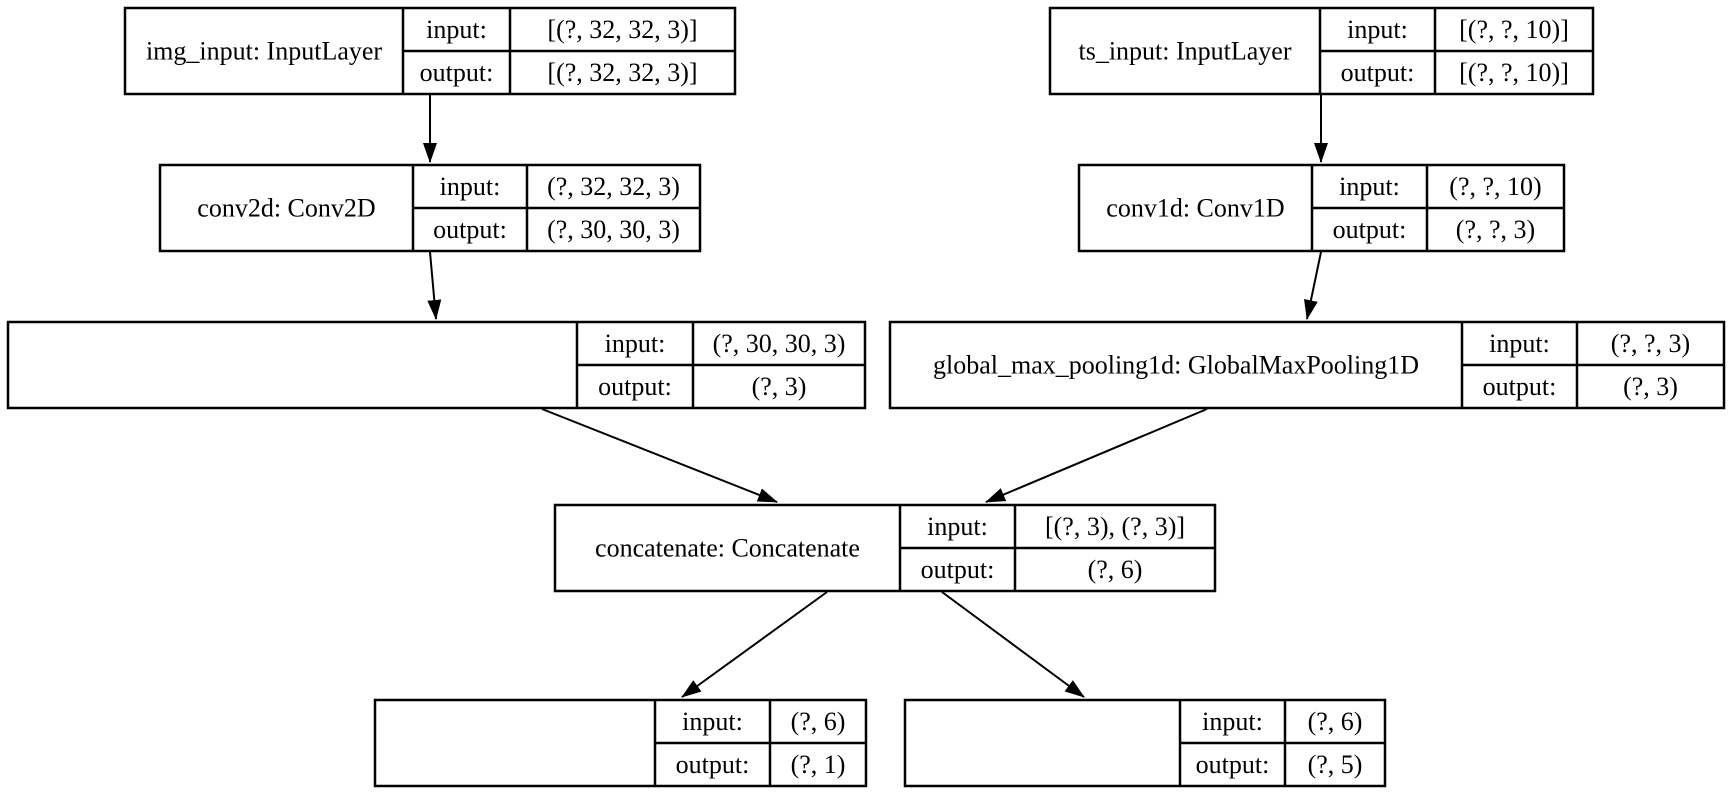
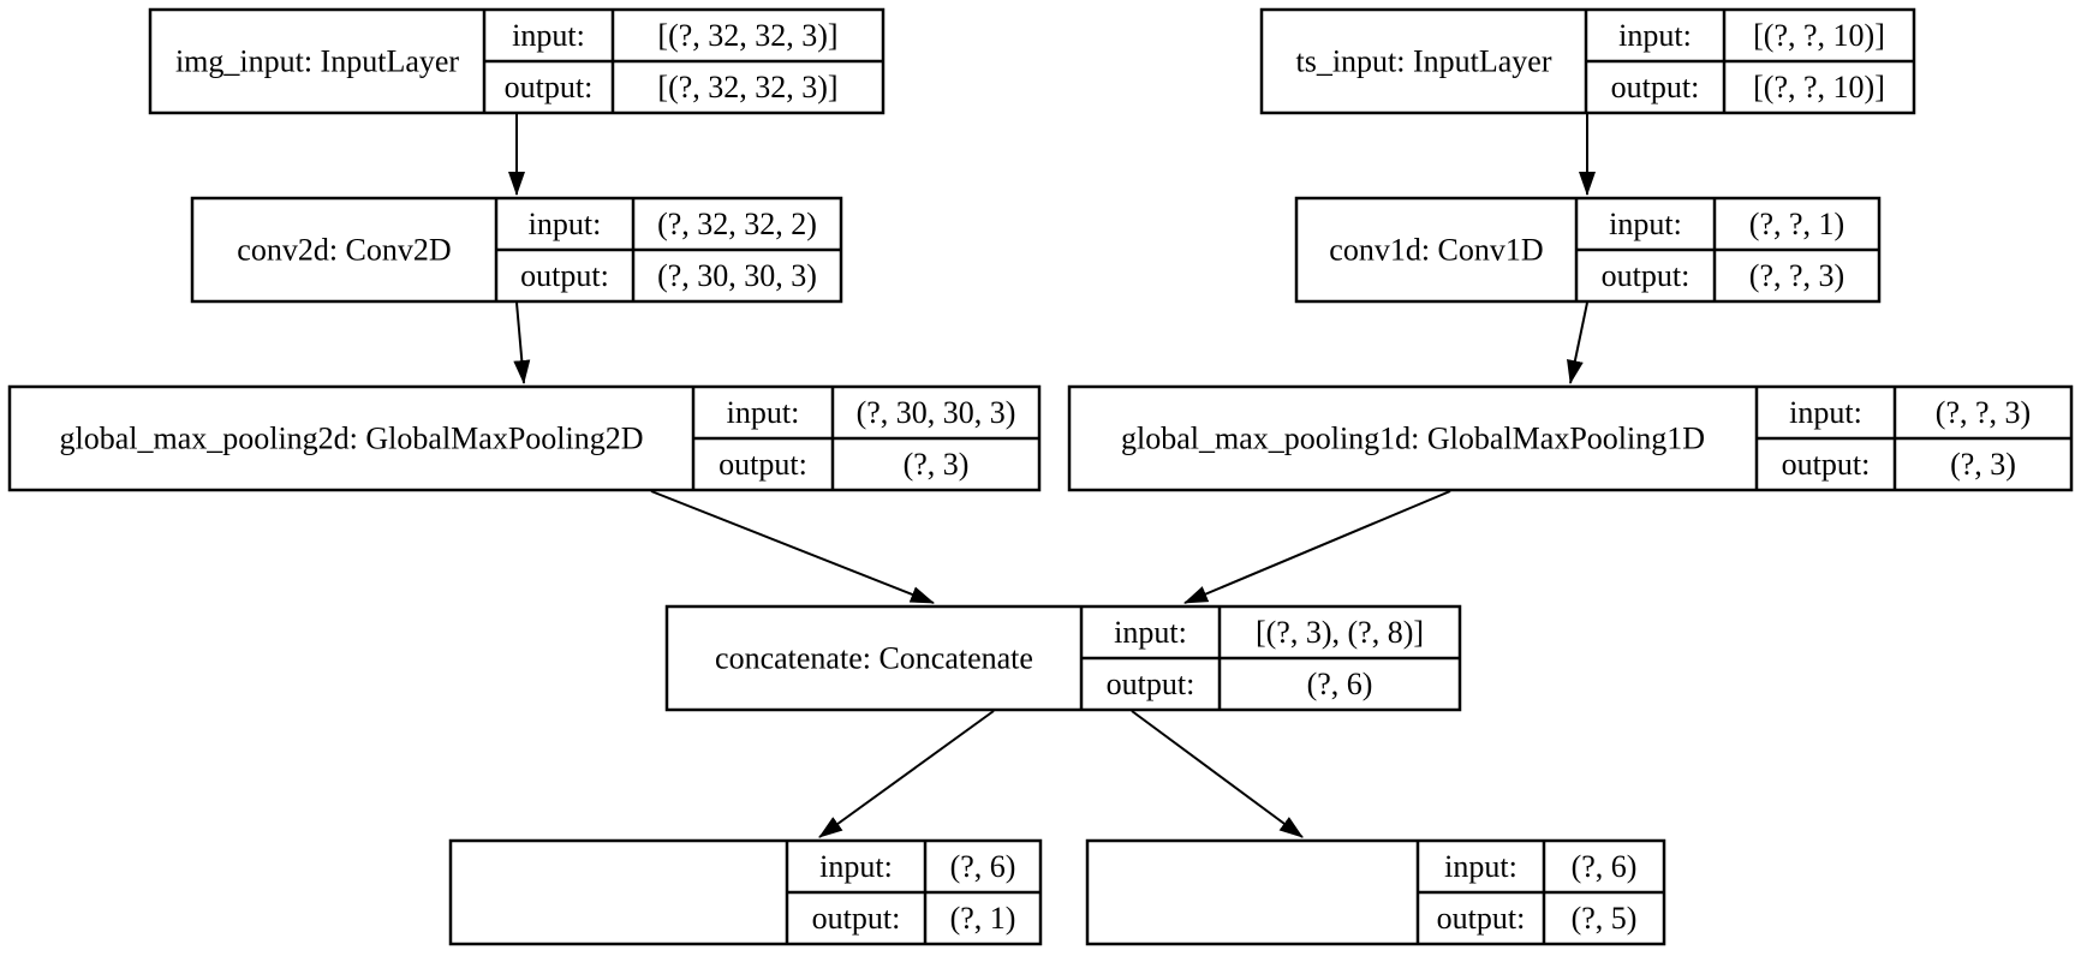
  img_input: InputLayer
  input:
  output:
  [(?, 32, 32, 3)]
  [(?, 32, 32, 3)]
  ts_input: InputLayer
  input:
  output:
  [(?, ?, 10)]
  [(?, ?, 10)]
  conv2d: Conv2D
  input:
  output:
- (?, 32, 32, 3)
+ (?, 32, 32, 2)
  (?, 30, 30, 3)
  conv1d: Conv1D
  input:
  output:
- (?, ?, 10)
+ (?, ?, 1)
  (?, ?, 3)
+ global_max_pooling2d: GlobalMaxPooling2D
  input:
  output:
  (?, 30, 30, 3)
  (?, 3)
  global_max_pooling1d: GlobalMaxPooling1D
  input:
  output:
  (?, ?, 3)
  (?, 3)
  concatenate: Concatenate
  input:
  output:
- [(?, 3), (?, 3)]
+ [(?, 3), (?, 8)]
  (?, 6)
  input:
  output:
  (?, 6)
  (?, 1)
  input:
  output:
  (?, 6)
  (?, 5)
